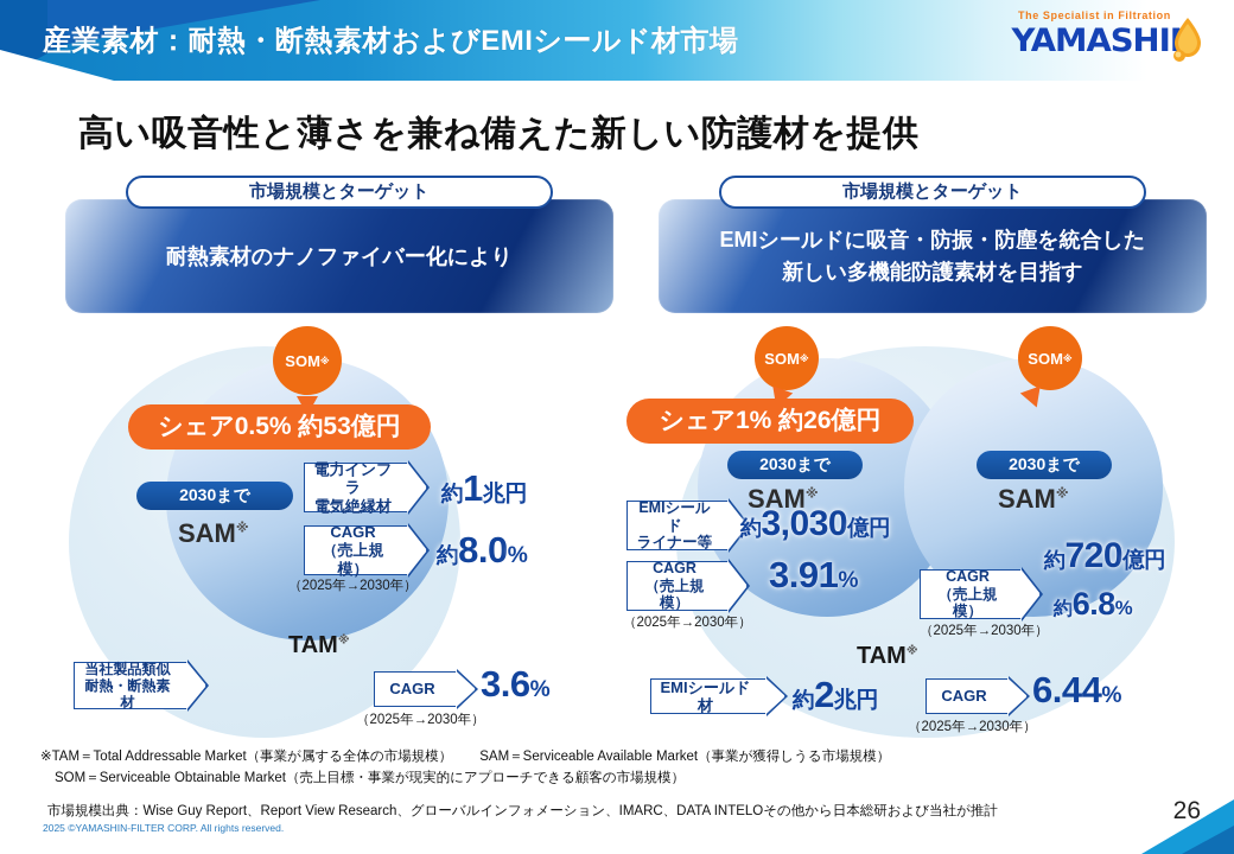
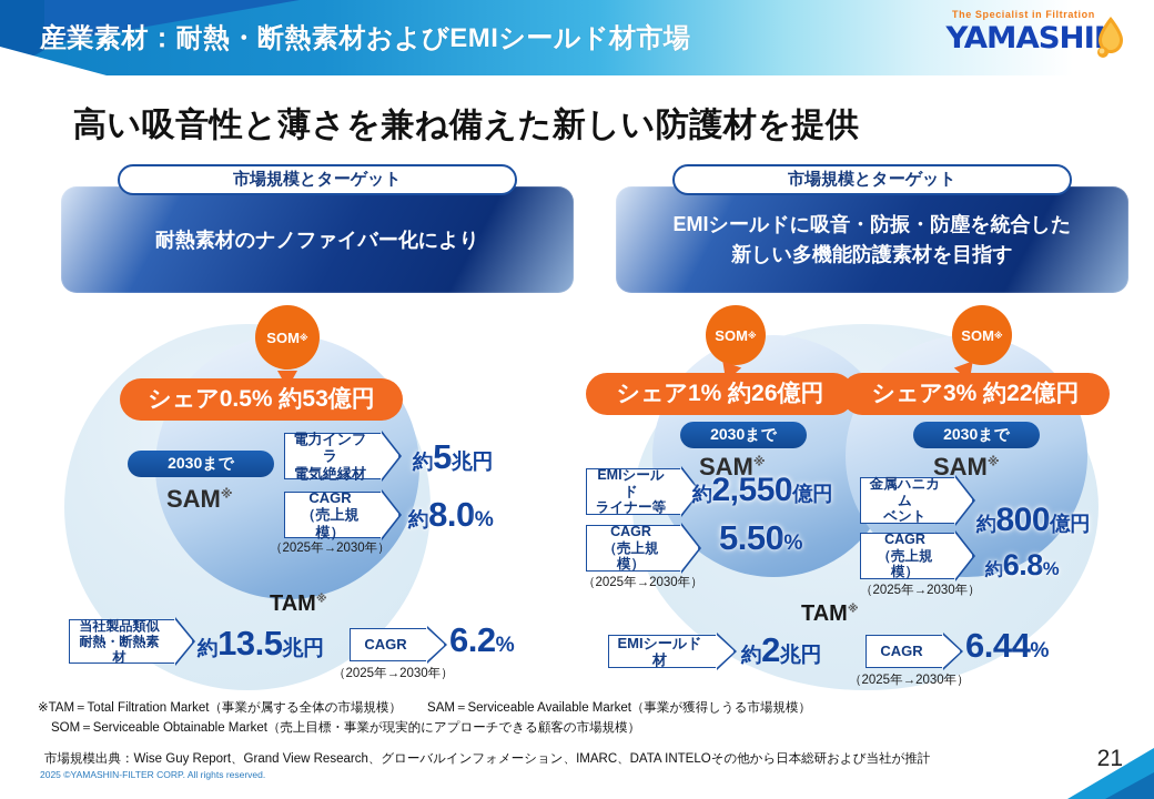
  産業素材：耐熱・断熱素材およびEMIシールド材市場
  The Specialist in Filtration
  YAMASHI
  高い吸音性と薄さを兼ね備えた新しい防護材を提供
  市場規模とターゲット
  耐熱素材のナノファイバー化により
  市場規模とターゲット
  EMIシールドに吸音・防振・防塵を統合した
  新しい多機能防護素材を目指す
  SOM
  ※
  シェア0.5% 約53億円
  2030まで
  SAM※
  電力インフラ
  電気絶縁材
- 約1兆円
+ 約5兆円
  CAGR
  （売上規模）
  約8.0%
  （2025年→2030年）
  TAM※
  当社製品類似
  耐熱・断熱素材
+ 約13.5兆円
  CAGR
- 3.6%
+ 6.2%
  （2025年→2030年）
  SOM
  ※
  シェア1% 約26億円
  2030まで
  SAM※
  EMIシールド
  ライナー等
- 約3,030億円
+ 約2,550億円
  CAGR
  （売上規模）
- 3.91%
+ 5.50%
  （2025年→2030年）
  SOM
  ※
+ シェア3% 約22億円
  2030まで
  SAM※
+ 金属ハニカム
+ ベント
- 約720億円
+ 約800億円
  CAGR
  （売上規模）
  約6.8%
  （2025年→2030年）
  TAM※
  EMIシールド材
  約2兆円
  CAGR
  6.44%
  （2025年→2030年）
- ※TAM＝Total Addressable Market（事業が属する全体の市場規模） SAM＝Serviceable Available Market（事業が獲得しうる市場規模）
+ ※TAM＝Total Filtration Market（事業が属する全体の市場規模） SAM＝Serviceable Available Market（事業が獲得しうる市場規模）
  SOM＝Serviceable Obtainable Market（売上目標・事業が現実的にアプローチできる顧客の市場規模）
- 市場規模出典：Wise Guy Report、Report View Research、グローバルインフォメーション、IMARC、DATA INTELOその他から日本総研および当社が推計
+ 市場規模出典：Wise Guy Report、Grand View Research、グローバルインフォメーション、IMARC、DATA INTELOその他から日本総研および当社が推計
  2025 ©YAMASHIN-FILTER CORP. All rights reserved.
- 26
+ 21
